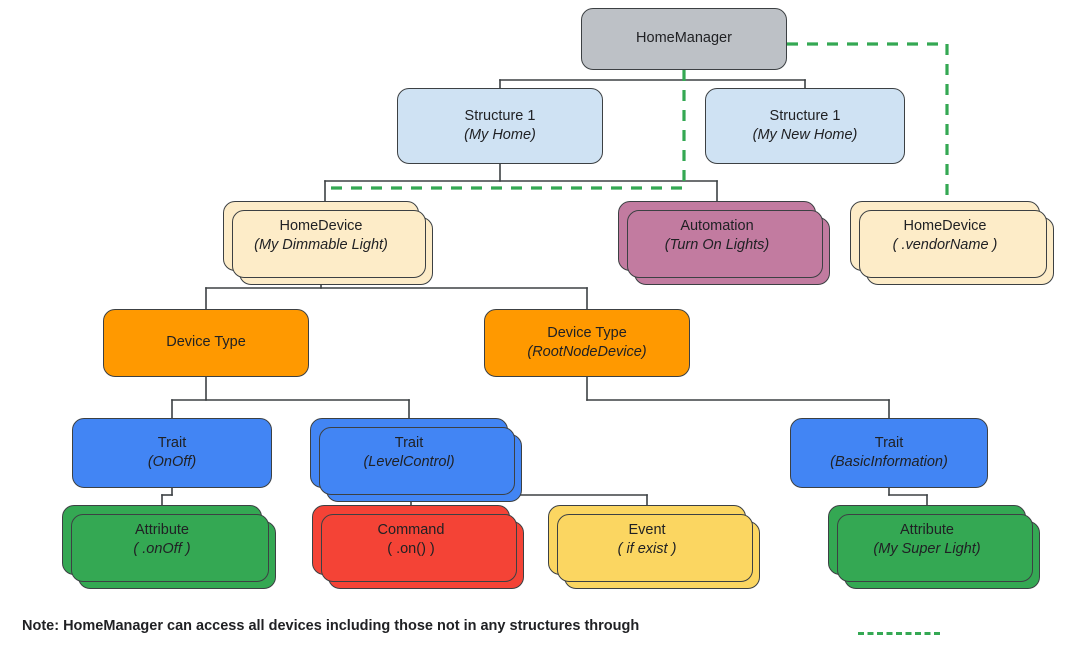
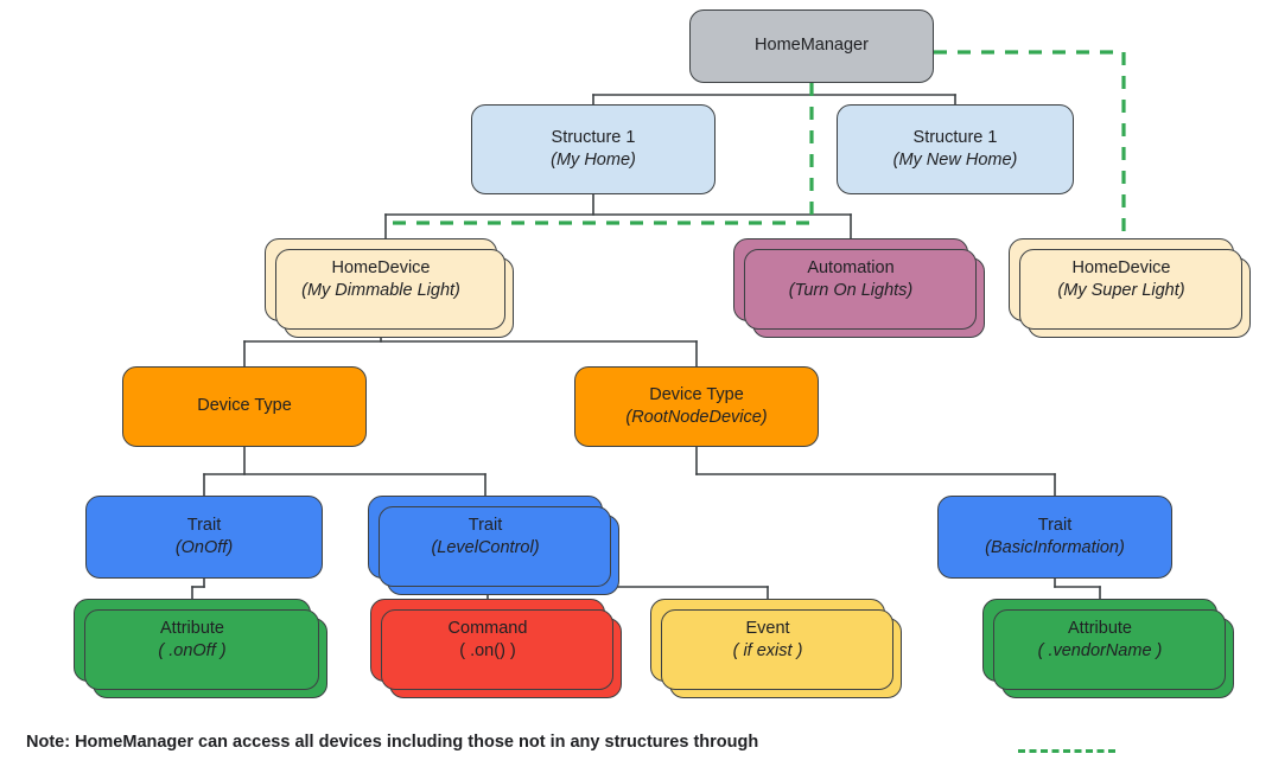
  HomeManager
  Structure 1
  (My Home)
  Structure 1
  (My New Home)
  HomeDevice
  (My Dimmable Light)
  Automation
  (Turn On Lights)
  HomeDevice
- ( .vendorName )
+ (My Super Light)
  Device Type
  Device Type
  (RootNodeDevice)
  Trait
  (OnOff)
  Trait
  (LevelControl)
  Trait
  (BasicInformation)
  Attribute
  ( .onOff )
  Command
  ( .on() )
  Event
  ( if exist )
  Attribute
- (My Super Light)
+ ( .vendorName )
  Note: HomeManager can access all devices including those not in any structures through
